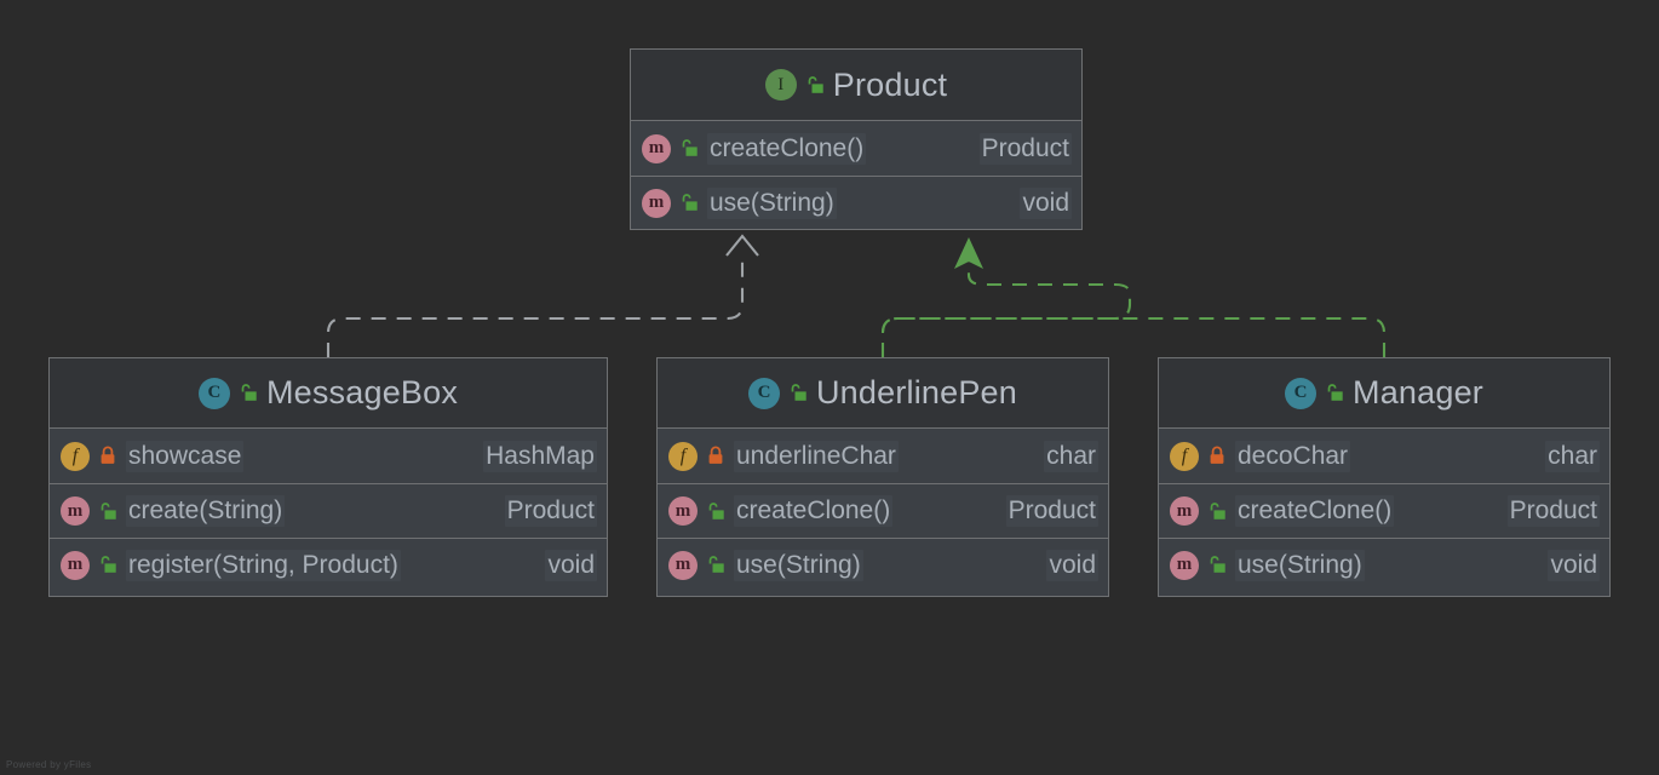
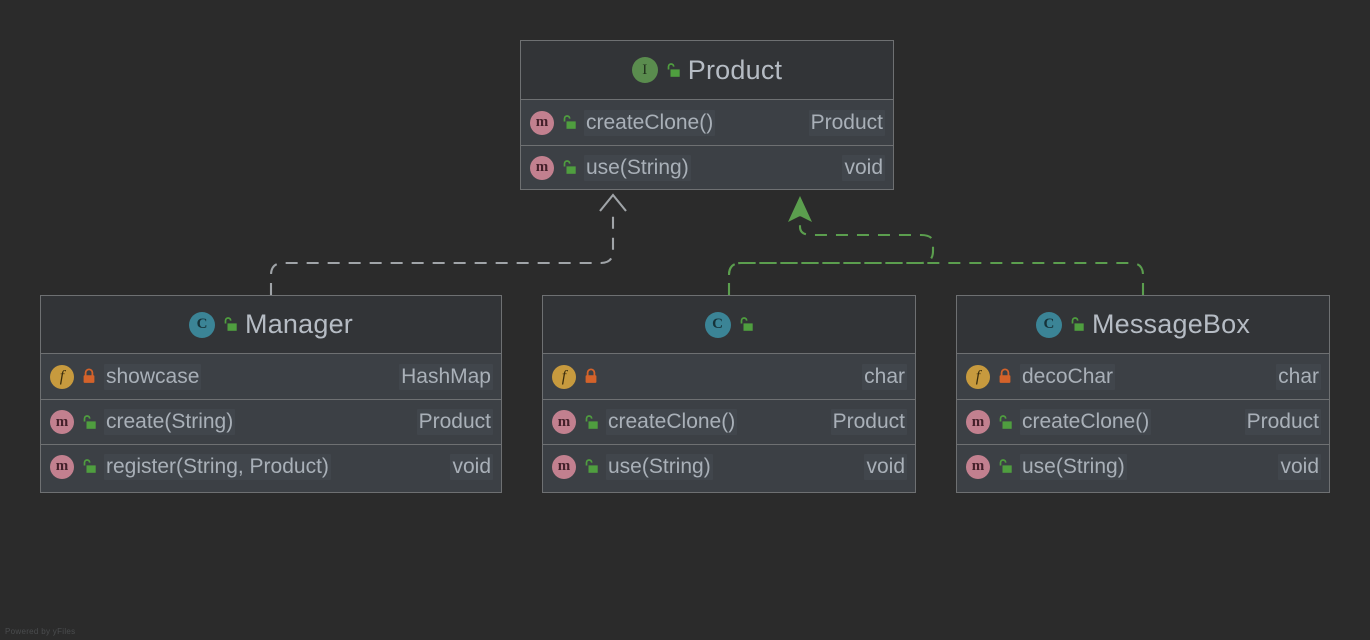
  I
  Product
  m
  createClone()
  Product
  m
  use(String)
  void
  C
- MessageBox
+ Manager
  f
  showcase
  HashMap
  m
  create(String)
  Product
  m
  register(String, Product)
  void
  C
- UnderlinePen
  f
- underlineChar
  char
  m
  createClone()
  Product
  m
  use(String)
  void
  C
- Manager
+ MessageBox
  f
  decoChar
  char
  m
  createClone()
  Product
  m
  use(String)
  void
  Powered by yFiles
